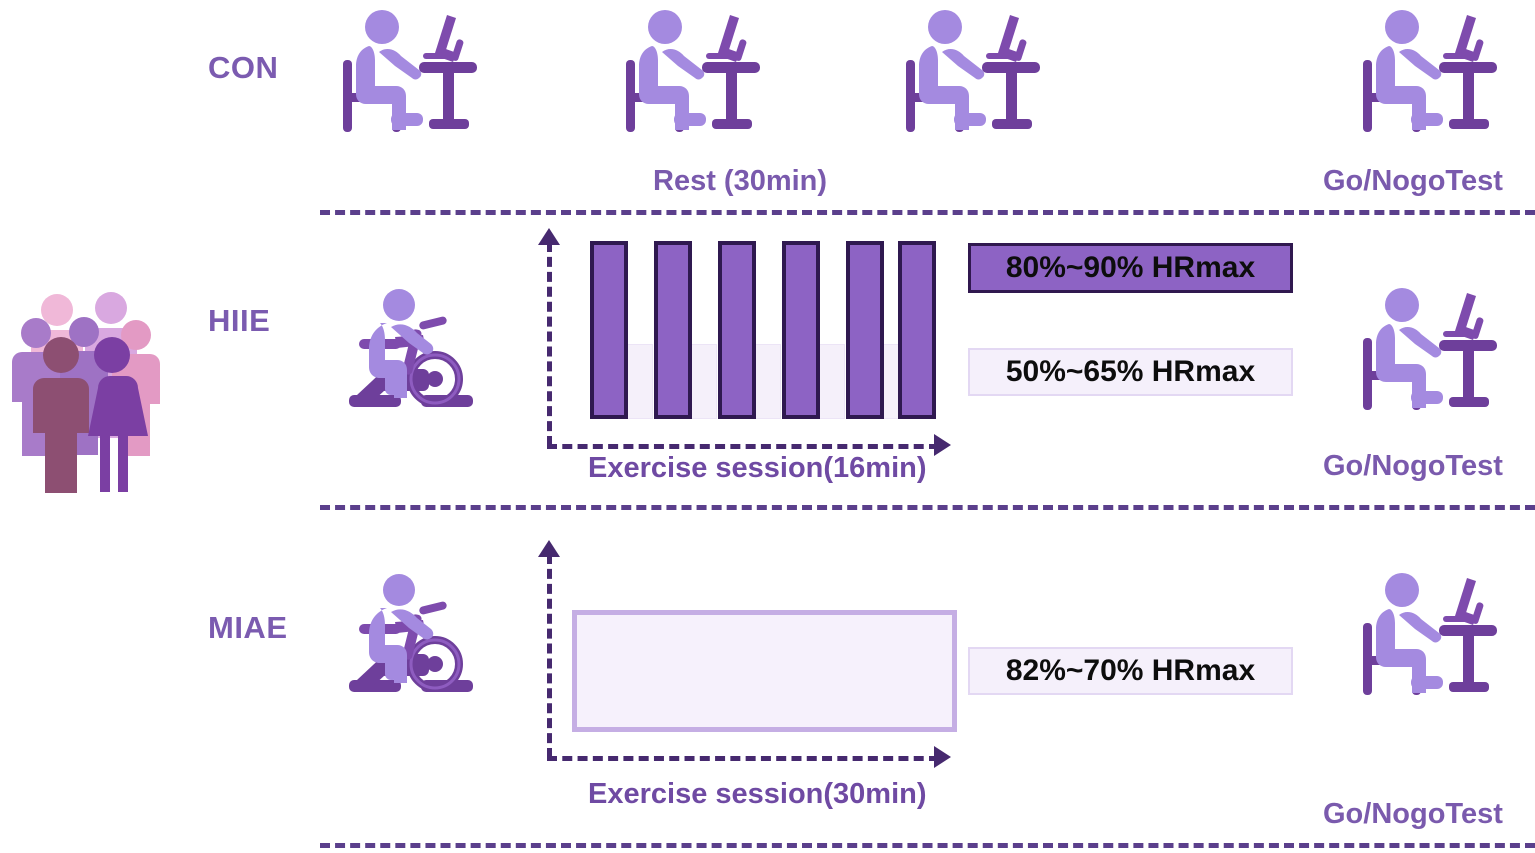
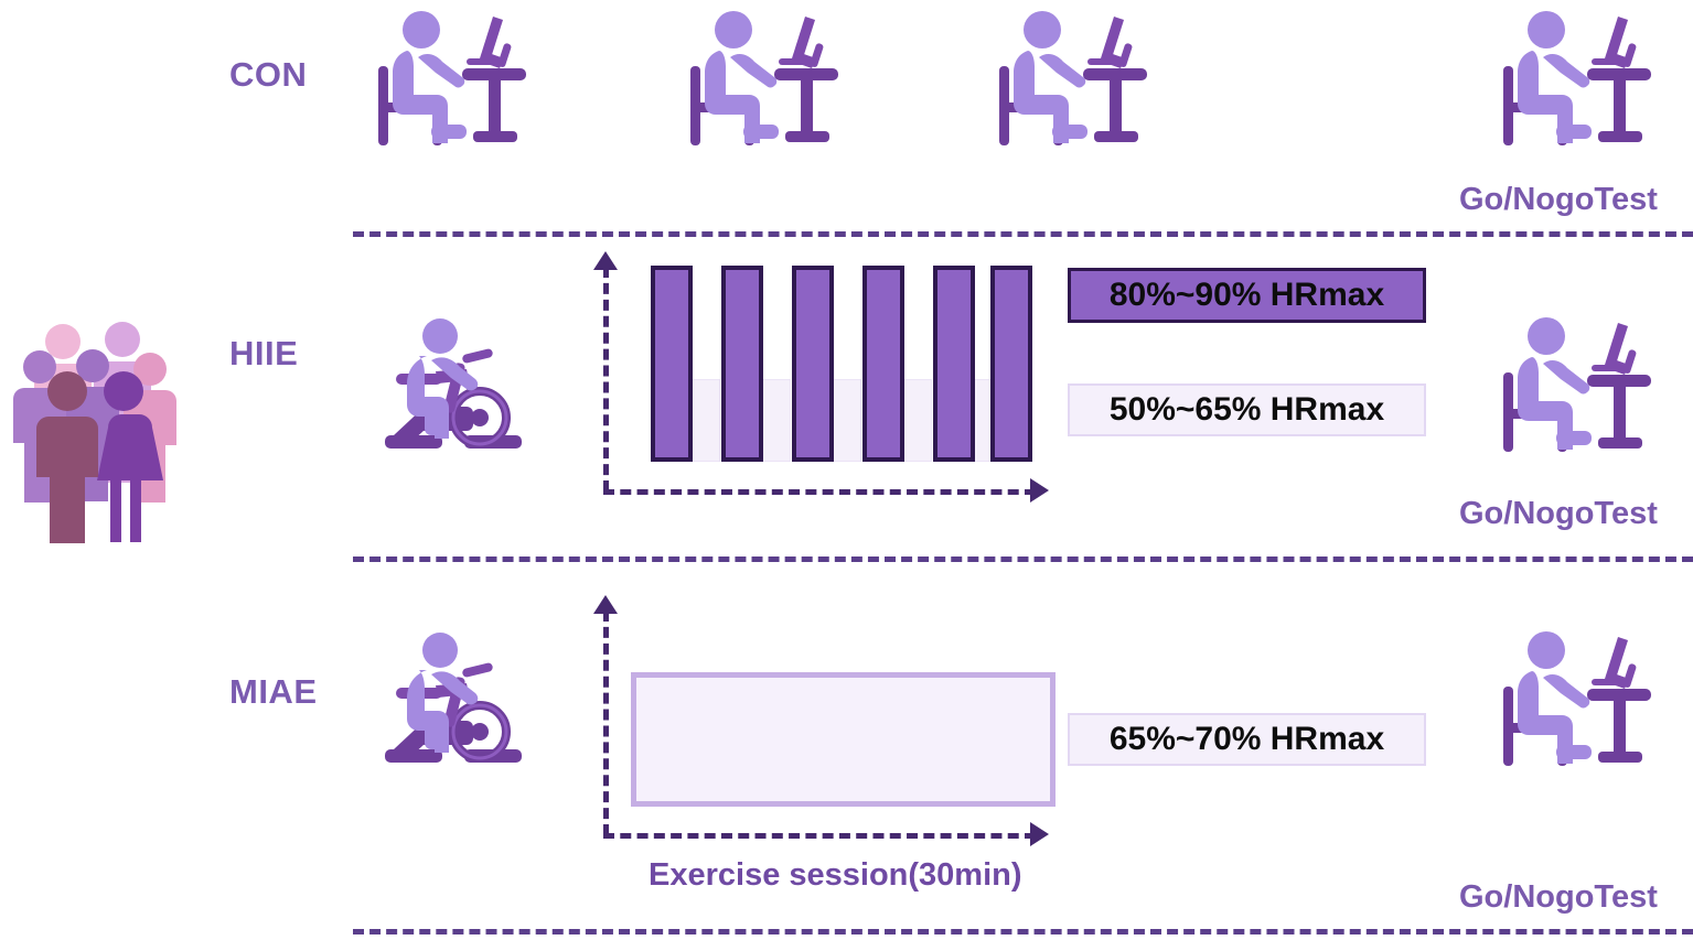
  CON
- Rest (30min)
  Go/NogoTest
  HIIE
- Exercise session(16min)
  80%~90% HRmax
  50%~65% HRmax
  Go/NogoTest
  MIAE
  Exercise session(30min)
- 82%~70% HRmax
+ 65%~70% HRmax
  Go/NogoTest
